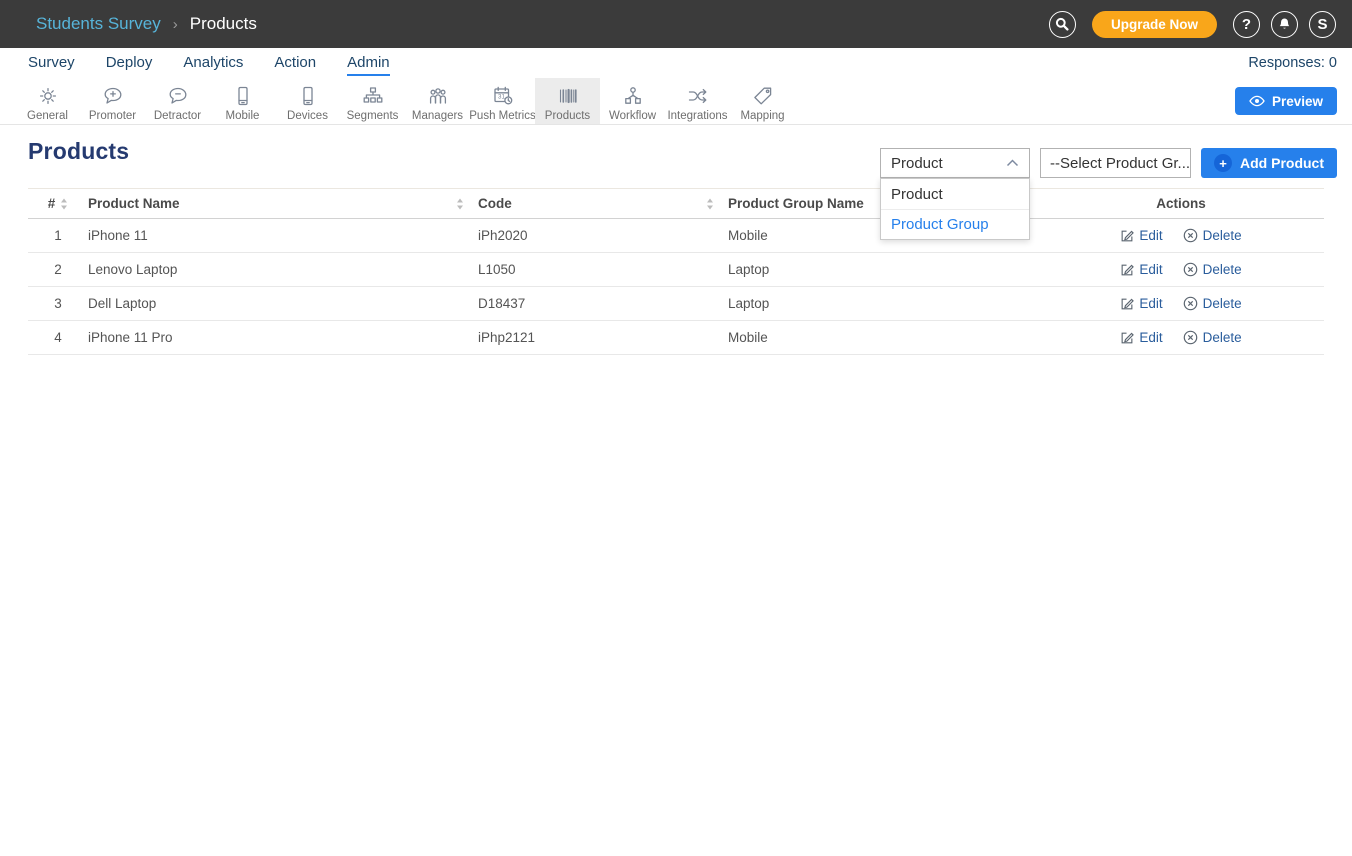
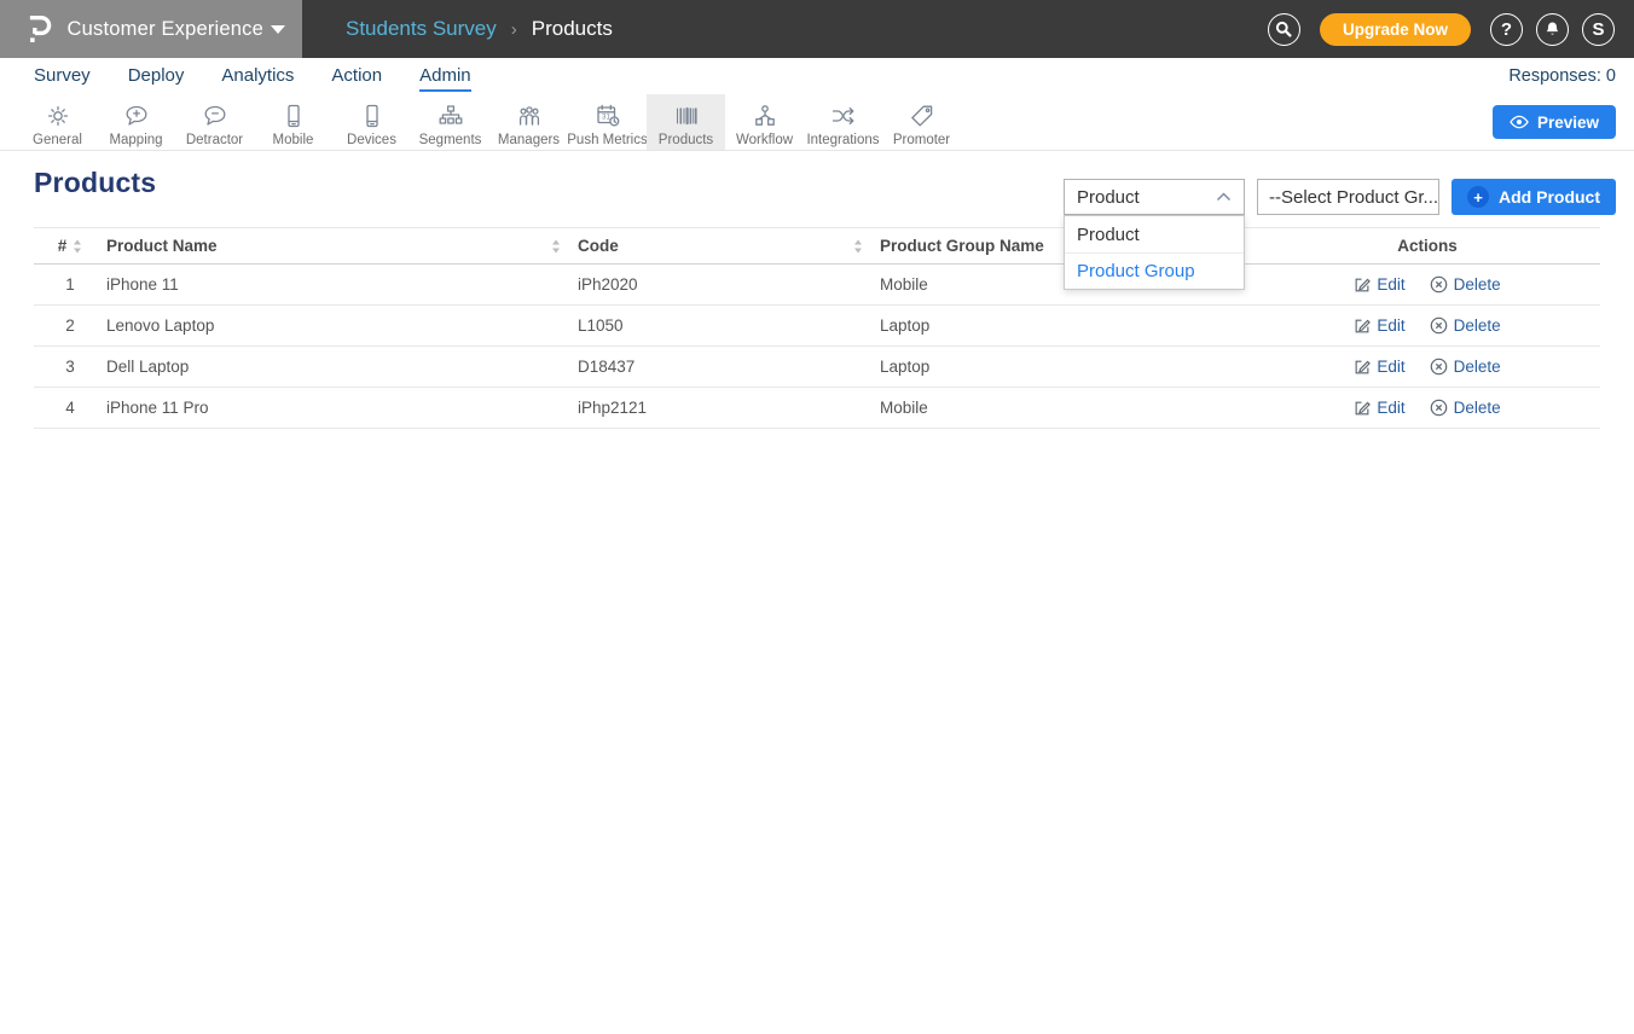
+ Customer Experience
  Students Survey
  ›
  Products
  Upgrade Now
  ?
  S
  Survey
  Deploy
  Analytics
  Action
  Admin
  Responses: 0
  General
- Promoter
+ Mapping
  Detractor
  Mobile
  Devices
  Segments
  Managers
  Push Metrics
  Products
  Workflow
  Integrations
- Mapping
+ Promoter
  Preview
  Products
  Product
  Product
  Product Group
  --Select Product Gr...
  +
  Add Product
  #
  Product Name
  Code
  Product Group Name
  Actions
  1
  iPhone 11
  iPh2020
  Mobile
  Edit
  Delete
  2
  Lenovo Laptop
  L1050
  Laptop
  Edit
  Delete
  3
  Dell Laptop
  D18437
  Laptop
  Edit
  Delete
  4
  iPhone 11 Pro
  iPhp2121
  Mobile
  Edit
  Delete
